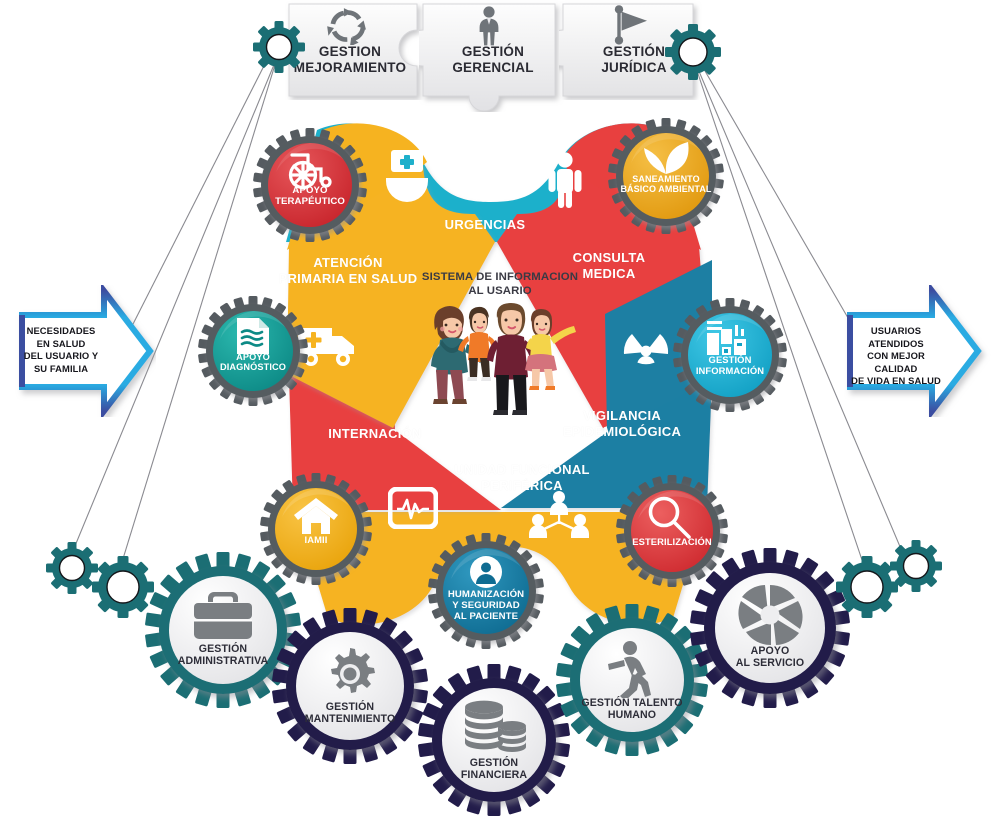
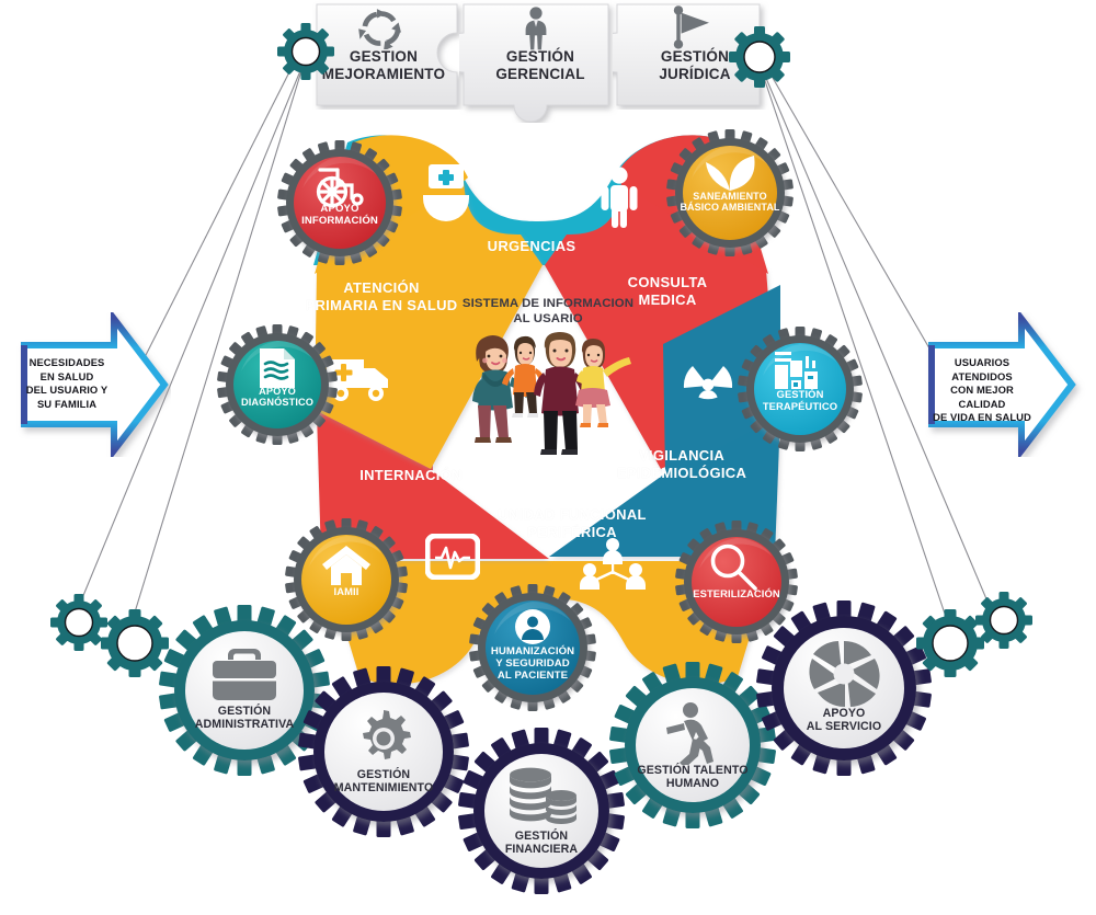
  GESTION
  MEJORAMIENTO
  GESTIÓN
  GERENCIAL
  GESTIÓN
  JURÍDICA
  NECESIDADES
  EN SALUD
  DEL USUARIO Y
  SU FAMILIA
  USUARIOS
  ATENDIDOS
  CON MEJOR CALIDAD
  DE VIDA EN SALUD
  URGENCIAS
  CONSULTA
  MEDICA
  VIGILANCIA
  EPIDEMIOLÓGICA
  UNIDAD FUNCIONAL
  PERIFÉRICA
  INTERNACIÓN
  ATENCIÓN
  PRIMARIA EN SALUD
  SISTEMA DE INFORMACION
  AL USARIO
  APOYO
- TERAPÉUTICO
+ INFORMACIÓN
  SANEAMIENTO
  BÁSICO AMBIENTAL
  APOYO
  DIAGNÓSTICO
  GESTIÓN
- INFORMACIÓN
+ TERAPÉUTICO
  IAMII
  ESTERILIZACIÓN
  HUMANIZACIÓN
  Y SEGURIDAD
  AL PACIENTE
  GESTIÓN
  ADMINISTRATIVA
  GESTIÓN
  MANTENIMIENTO
  GESTIÓN
  FINANCIERA
  GESTIÓN TALENTO
  HUMANO
  APOYO
  AL SERVICIO
